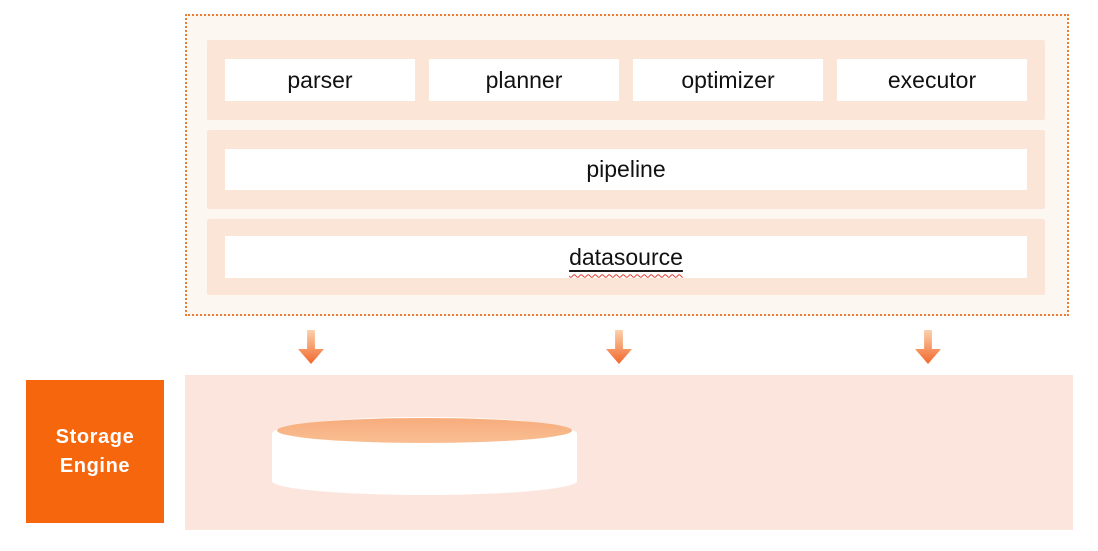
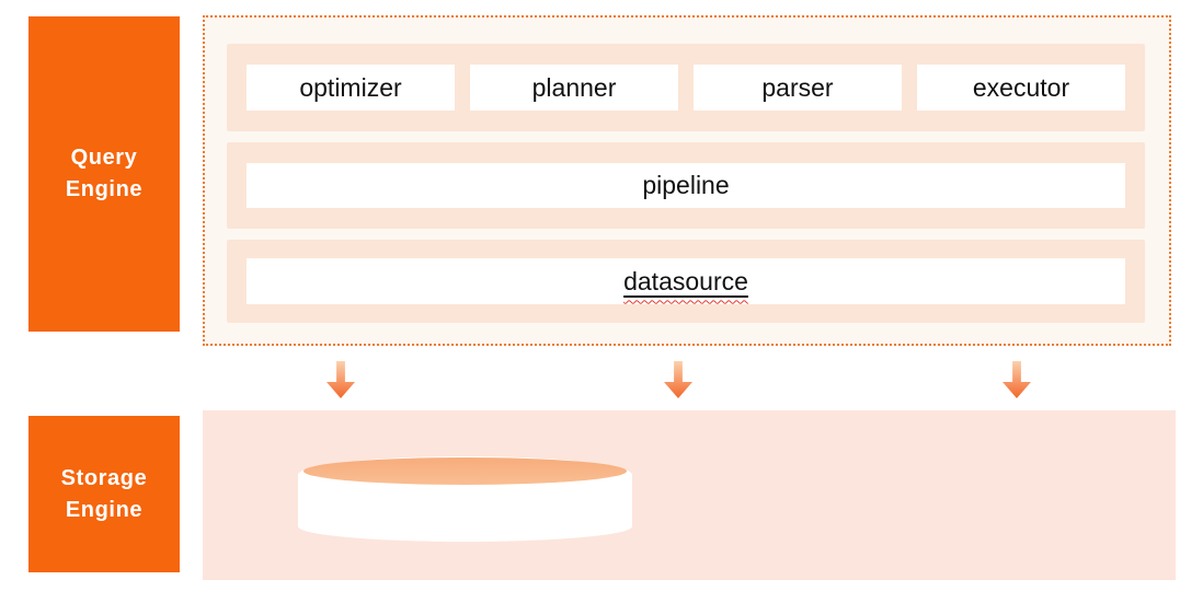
+ Query Engine
- parser
+ optimizer
  planner
- optimizer
+ parser
  executor
  pipeline
  datasource
  Storage Engine
